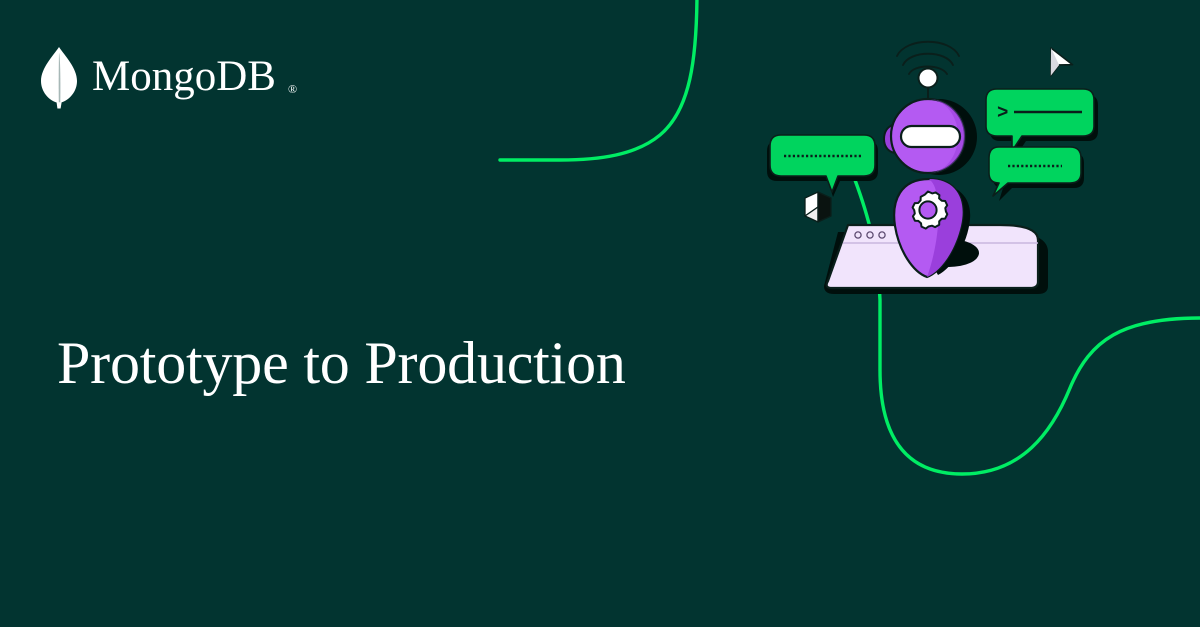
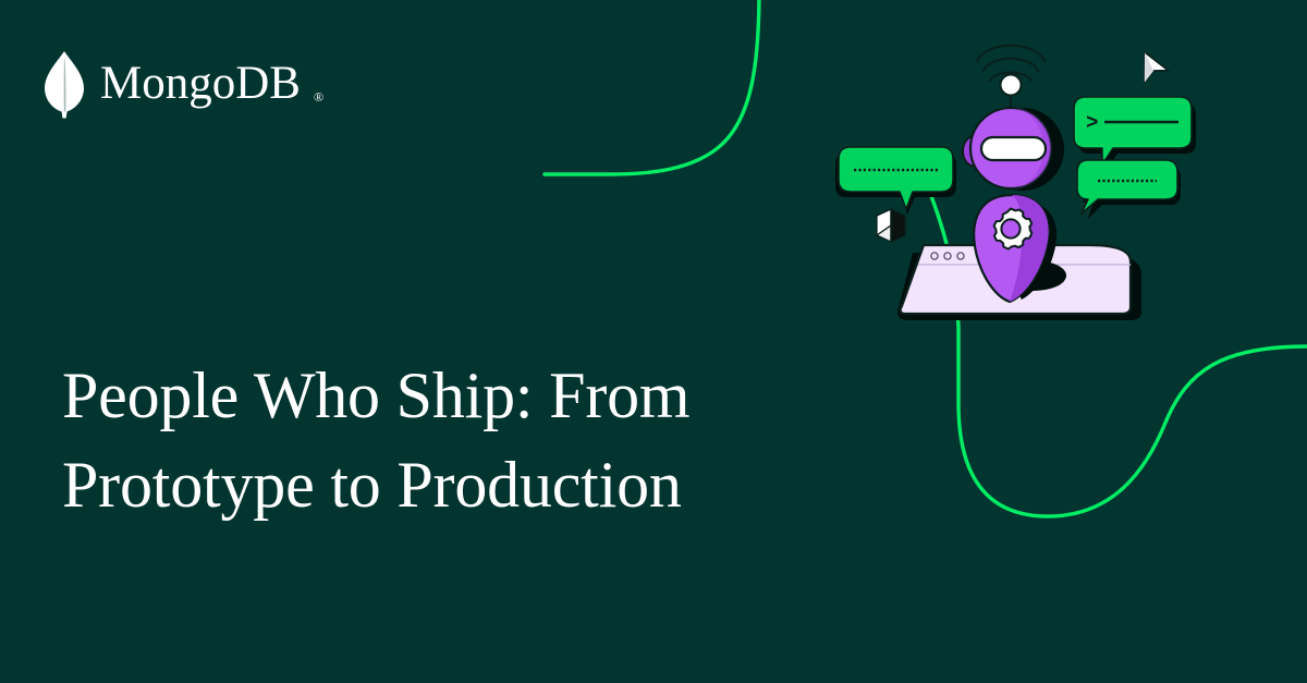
  >
  MongoDB
  ®
+ People Who Ship: From
  Prototype to Production
